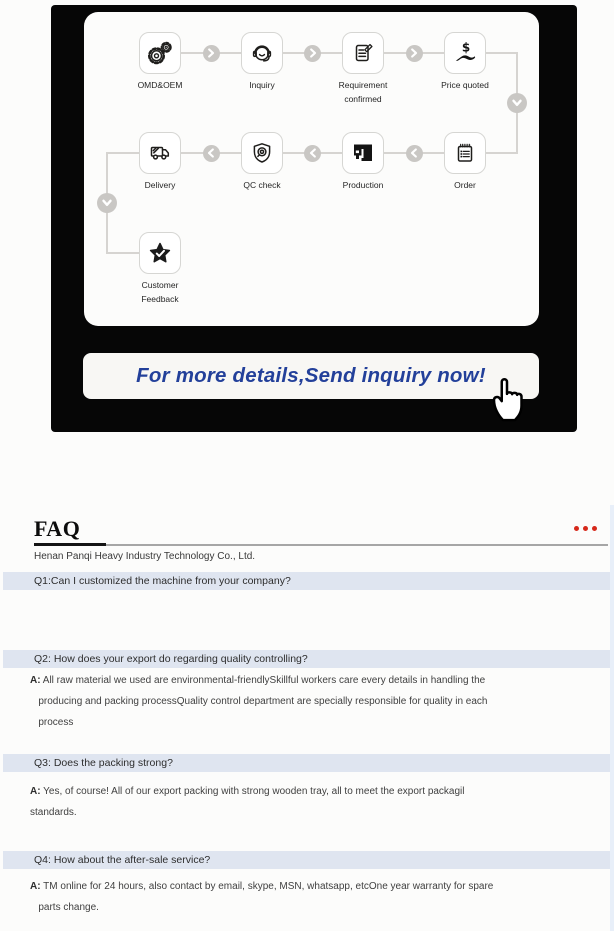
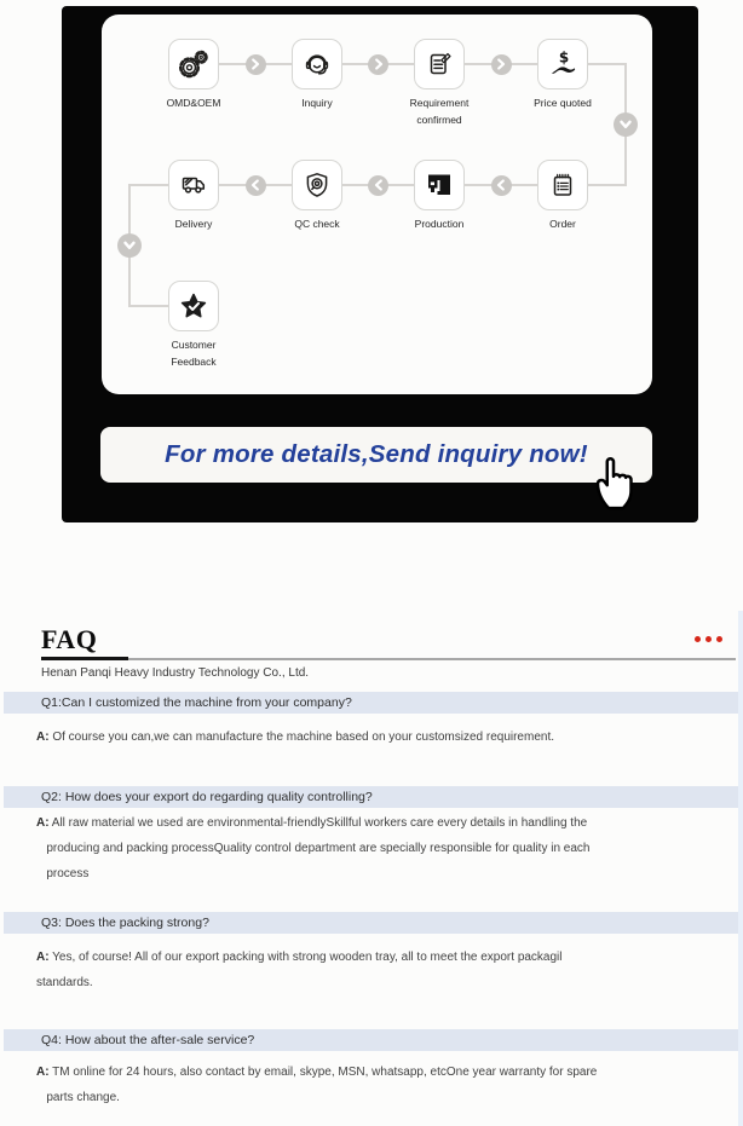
  OMD&OEM
  Inquiry
  Requirement
  confirmed
  $
  Price quoted
  Delivery
  QC check
  Production
  Order
  Customer
  Feedback
  For more details,Send inquiry now!
  FAQ
  Henan Panqi Heavy Industry Technology Co., Ltd.
  Q1:Can I customized the machine from your company?
+ A: Of course you can,we can manufacture the machine based on your customsized requirement.
  Q2: How does your export do regarding quality controlling?
  A: All raw material we used are environmental-friendlySkillful workers care every details in handling the
  producing and packing processQuality control department are specially responsible for quality in each
  process
  Q3: Does the packing strong?
  A: Yes, of course! All of our export packing with strong wooden tray, all to meet the export packagil
  standards.
  Q4: How about the after-sale service?
  A: TM online for 24 hours, also contact by email, skype, MSN, whatsapp, etcOne year warranty for spare
  parts change.
